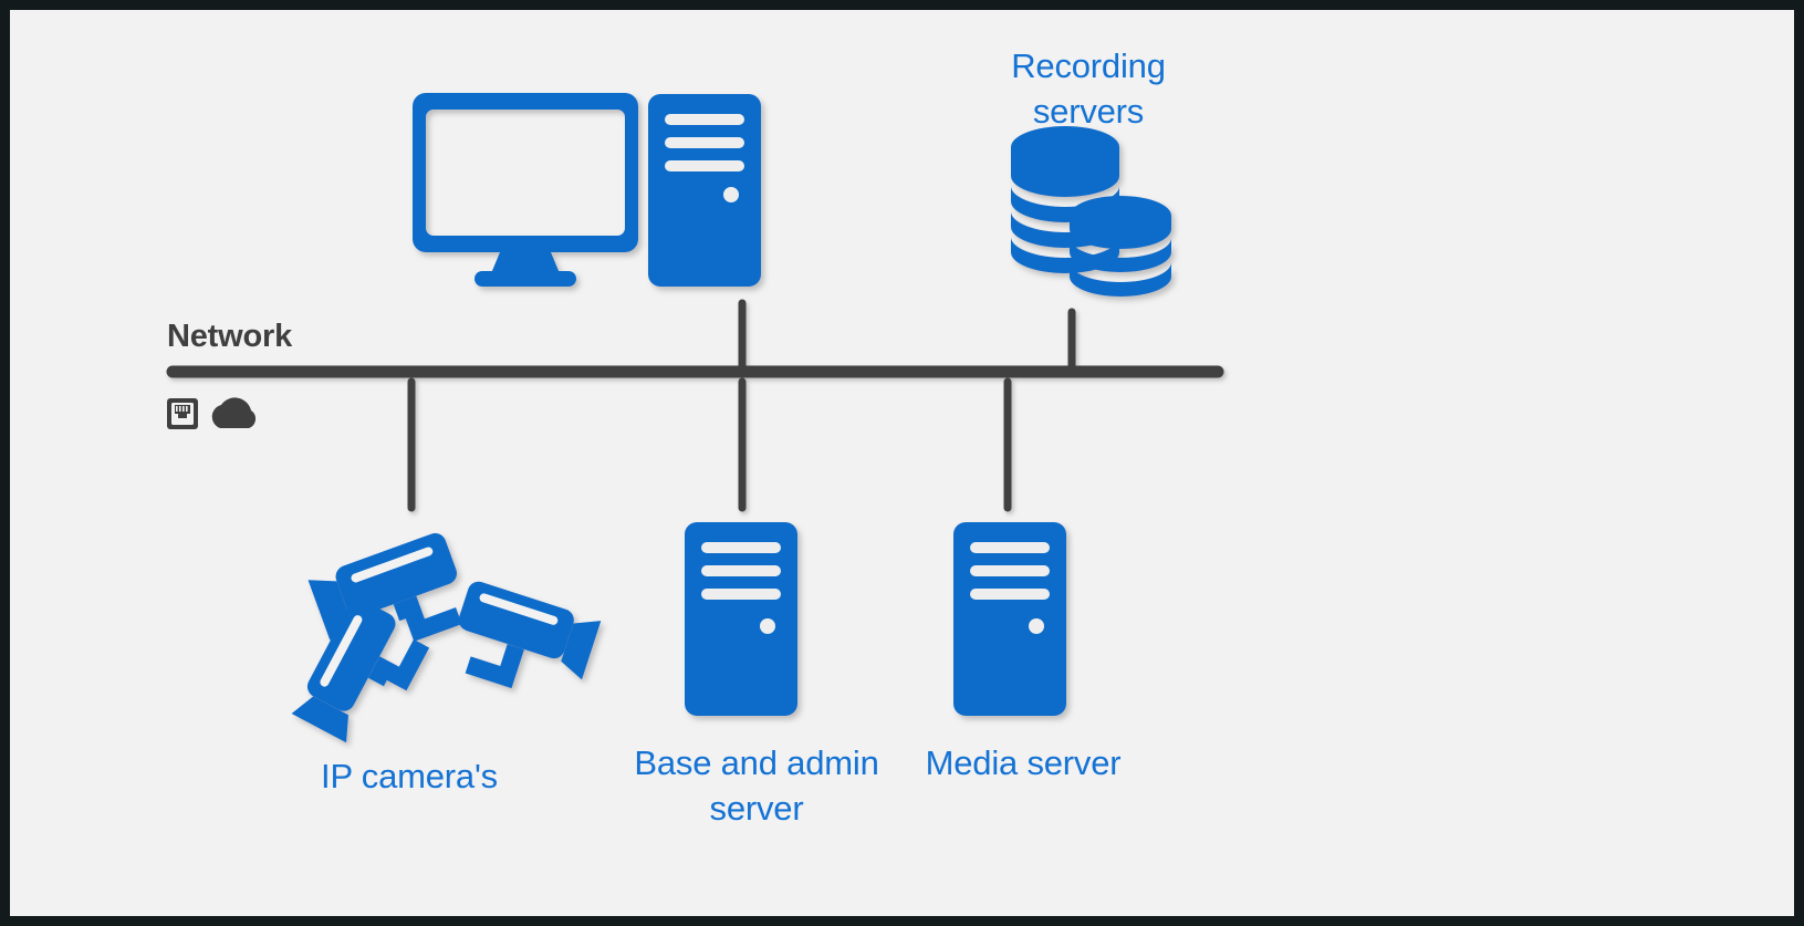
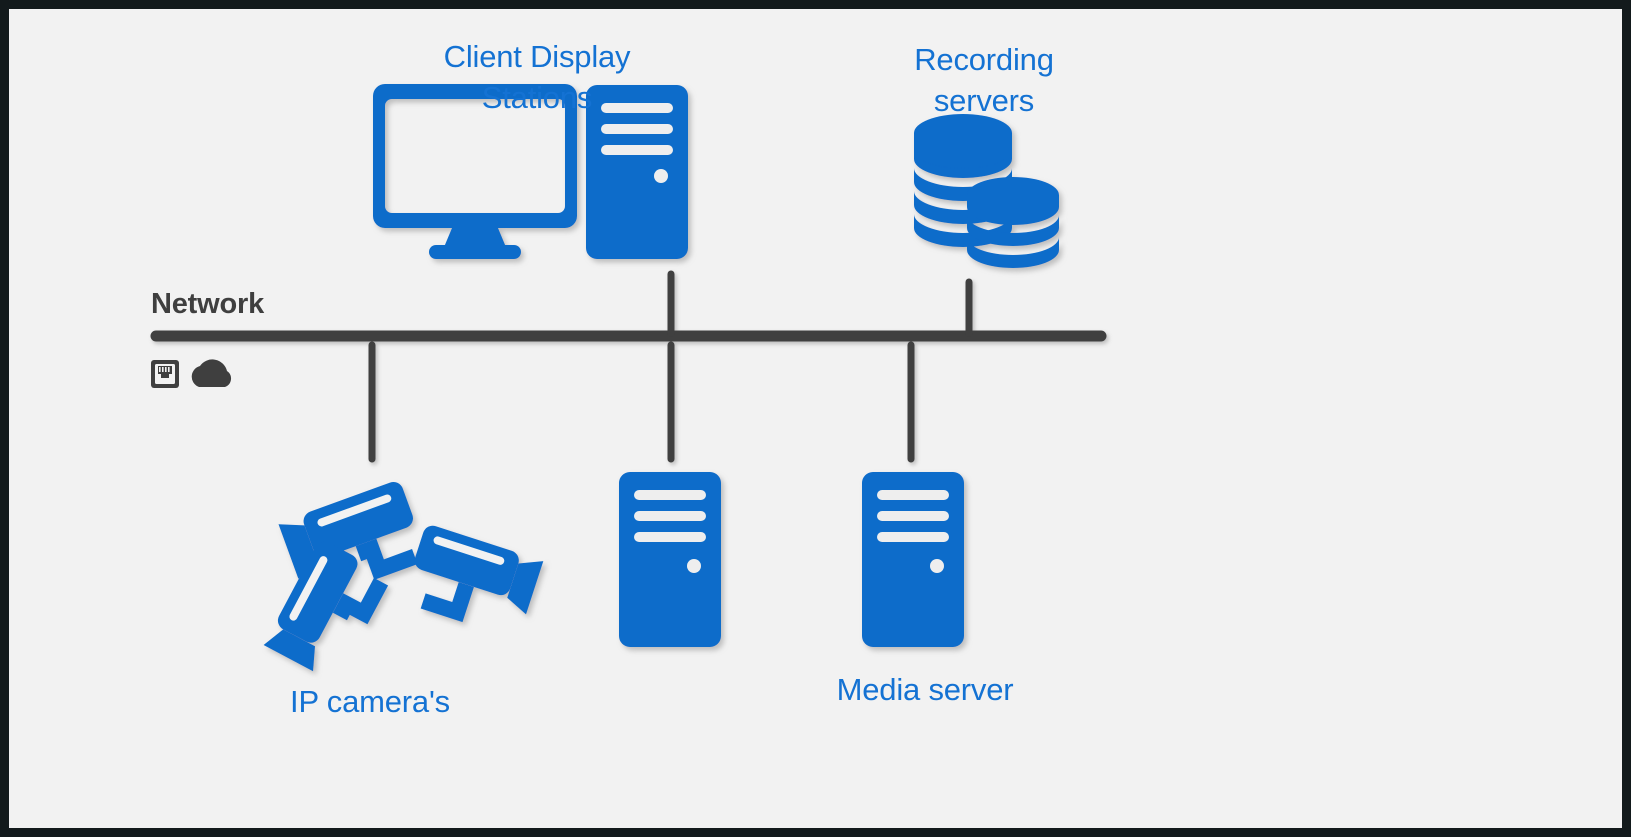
  Network
+ Client Display Stations
  Recording
  servers
  IP camera's
- Base and admin
- server
  Media server
